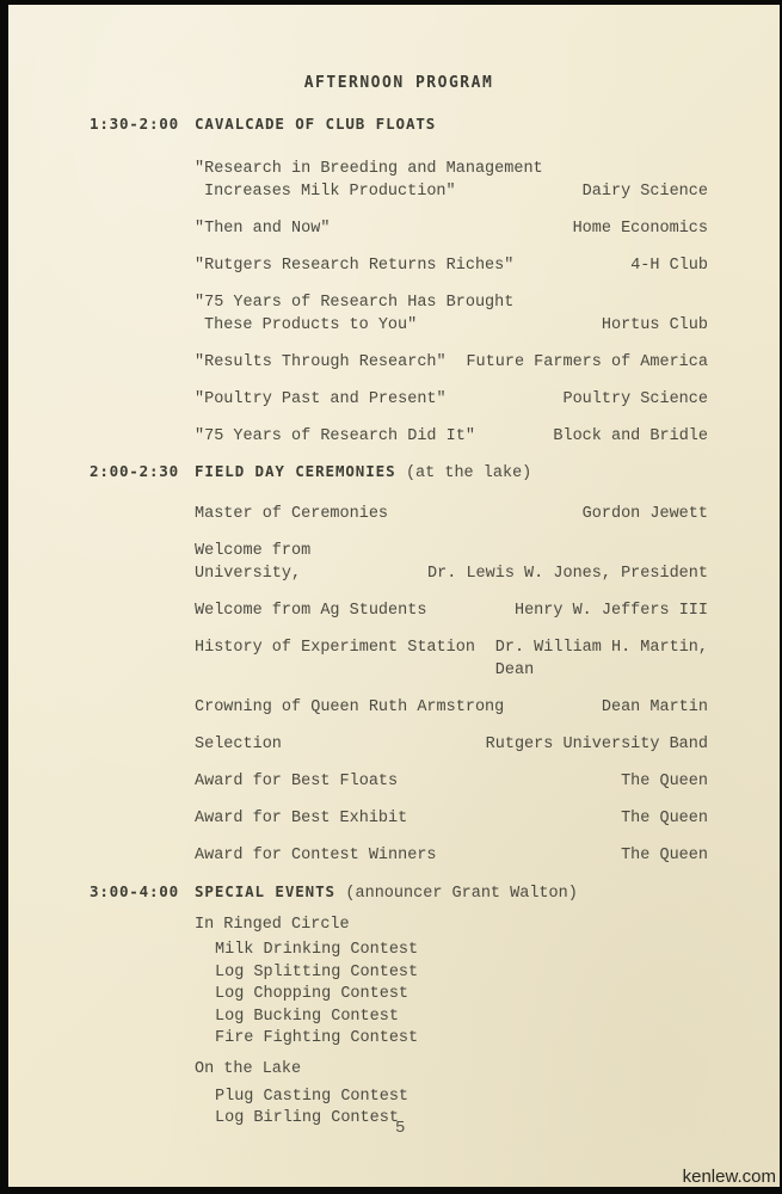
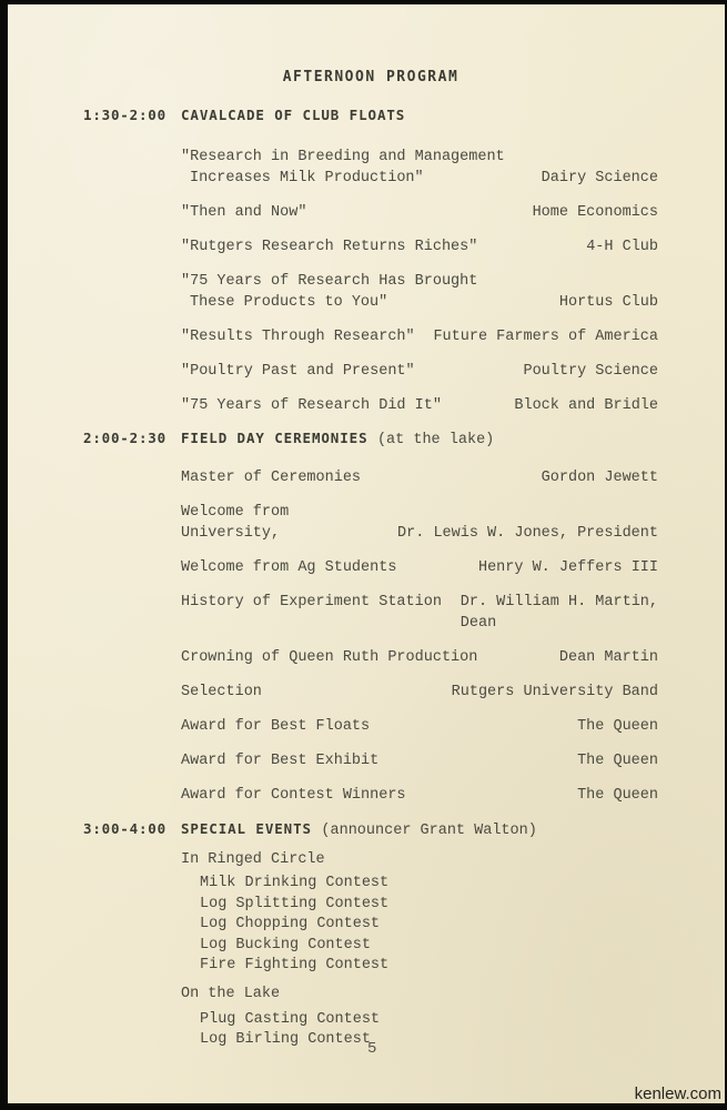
  AFTERNOON PROGRAM
  1:30-2:00
  CAVALCADE OF CLUB FLOATS
  "Research in Breeding and Management
  Increases Milk Production"
  Dairy Science
  "Then and Now"
  Home Economics
  "Rutgers Research Returns Riches"
  4-H Club
  "75 Years of Research Has Brought
  These Products to You"
  Hortus Club
  "Results Through Research"
  Future Farmers of America
  "Poultry Past and Present"
  Poultry Science
  "75 Years of Research Did It"
  Block and Bridle
  2:00-2:30
  FIELD DAY CEREMONIES (at the lake)
  Master of Ceremonies
  Gordon Jewett
  Welcome from University,
  Dr. Lewis W. Jones, President
  Welcome from Ag Students
  Henry W. Jeffers III
  History of Experiment Station
  Dr. William H. Martin,
  Dean
- Crowning of Queen Ruth Armstrong
+ Crowning of Queen Ruth Production
  Dean Martin
  Selection
  Rutgers University Band
  Award for Best Floats
  The Queen
  Award for Best Exhibit
  The Queen
  Award for Contest Winners
  The Queen
  3:00-4:00
  SPECIAL EVENTS (announcer Grant Walton)
  In Ringed Circle
  Milk Drinking Contest
  Log Splitting Contest
  Log Chopping Contest
  Log Bucking Contest
  Fire Fighting Contest
  On the Lake
  Plug Casting Contest
  Log Birling Contest
  5
  kenlew.com
